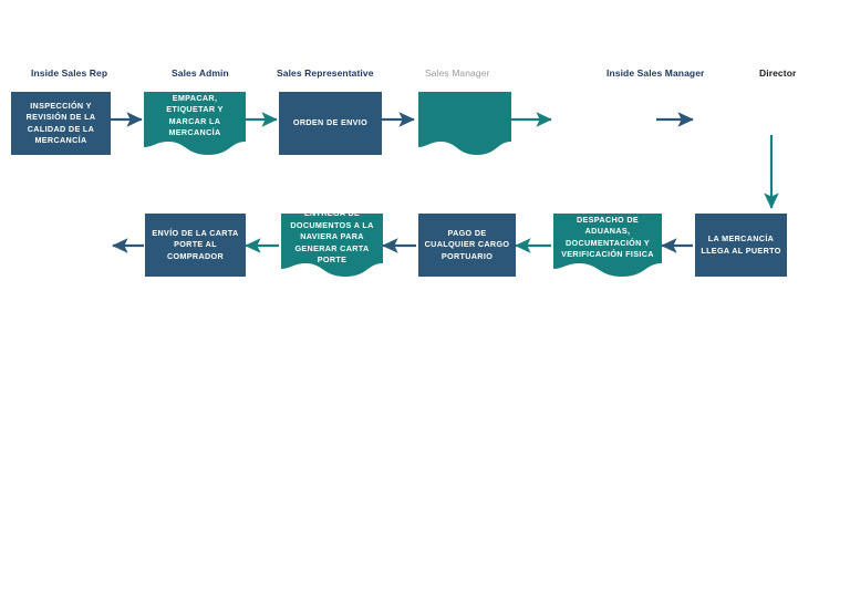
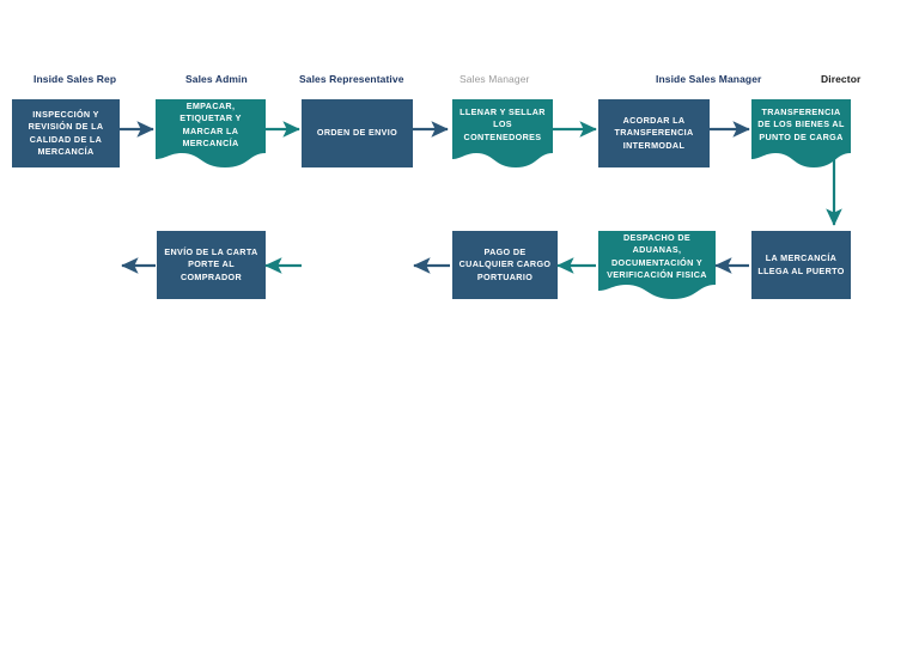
  Inside Sales Rep
  Sales Admin
  Sales Representative
  Sales Manager
  Inside Sales Manager
  Director
  INSPECCIÓN Y REVISIÓN DE LA CALIDAD DE LA MERCANCÍA
  EMPACAR, ETIQUETAR Y MARCAR LA MERCANCÍA
  ORDEN DE ENVIO
+ LLENAR Y SELLAR LOS CONTENEDORES
+ ACORDAR LA TRANSFERENCIA INTERMODAL
+ TRANSFERENCIA DE LOS BIENES AL PUNTO DE CARGA
  ENVÍO DE LA CARTA PORTE AL COMPRADOR
- ENTREGA DE DOCUMENTOS A LA NAVIERA PARA GENERAR CARTA PORTE
  PAGO DE CUALQUIER CARGO PORTUARIO
  DESPACHO DE ADUANAS, DOCUMENTACIÓN Y VERIFICACIÓN FISICA
  LA MERCANCÍA LLEGA AL PUERTO
